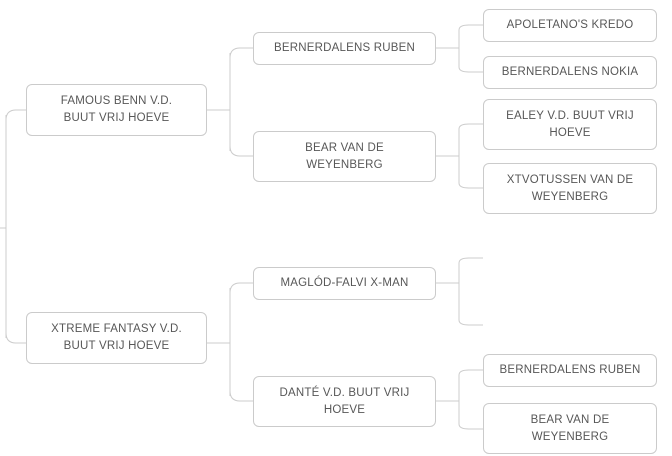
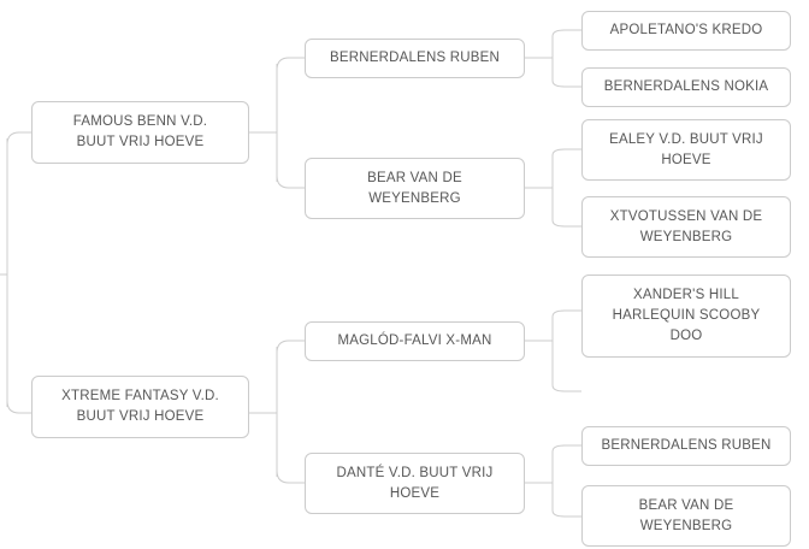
  FAMOUS BENN V.D.
  BUUT VRIJ HOEVE
  XTREME FANTASY V.D.
  BUUT VRIJ HOEVE
  BERNERDALENS RUBEN
  BEAR VAN DE
  WEYENBERG
  MAGLÓD-FALVI X-MAN
  DANTÉ V.D. BUUT VRIJ
  HOEVE
  APOLETANO'S KREDO
  BERNERDALENS NOKIA
  EALEY V.D. BUUT VRIJ
  HOEVE
  XTVOTUSSEN VAN DE
  WEYENBERG
+ XANDER'S HILL
+ HARLEQUIN SCOOBY
+ DOO
  BERNERDALENS RUBEN
  BEAR VAN DE
  WEYENBERG
